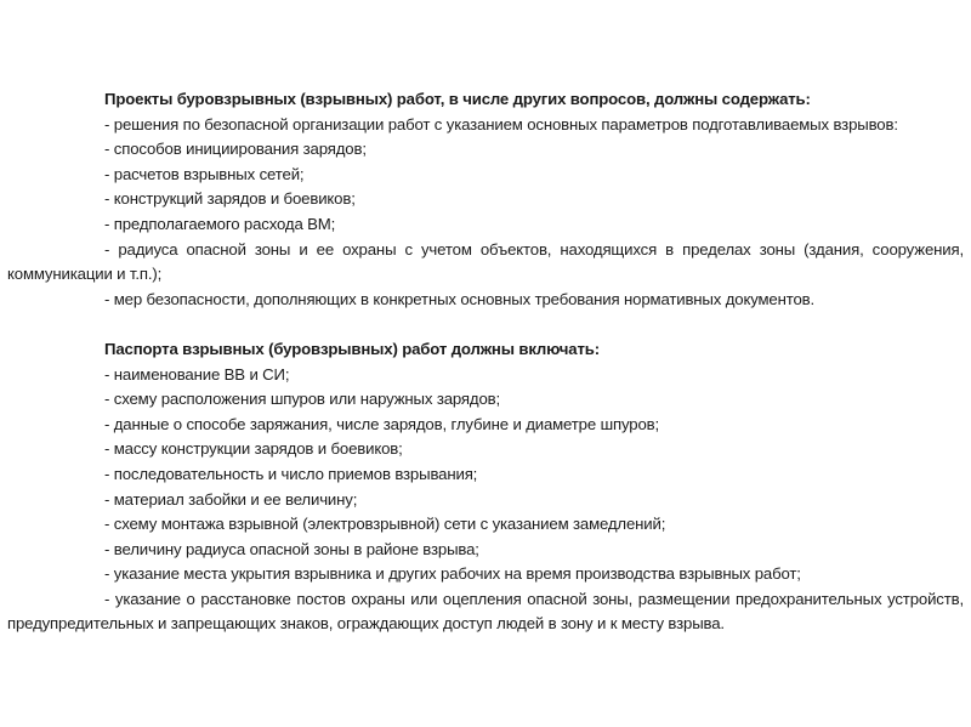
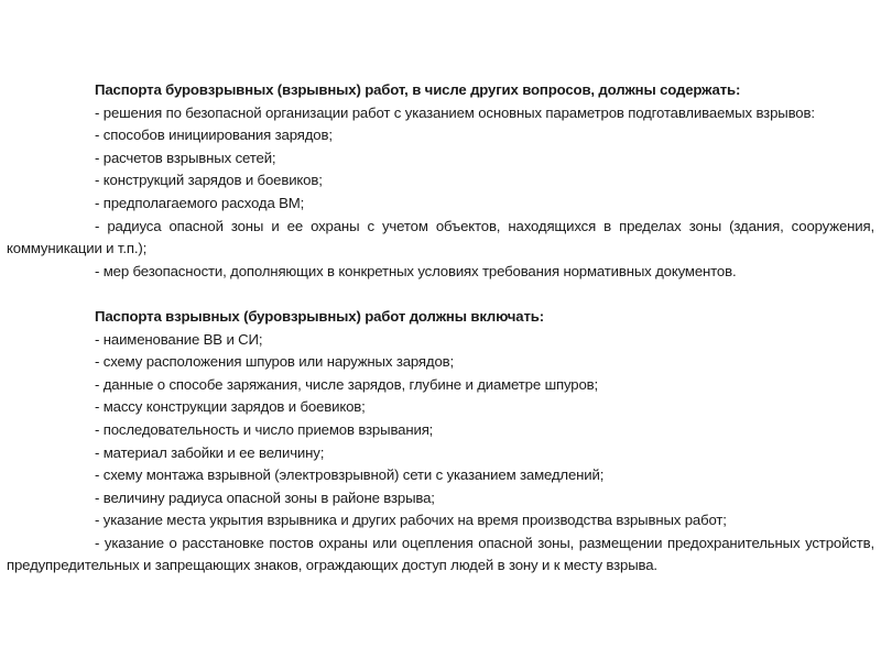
- Проекты буровзрывных (взрывных) работ, в числе других вопросов, должны содержать:
+ Паспорта буровзрывных (взрывных) работ, в числе других вопросов, должны содержать:
  - решения по безопасной организации работ с указанием основных параметров подготавливаемых взрывов:
  - способов инициирования зарядов;
  - расчетов взрывных сетей;
  - конструкций зарядов и боевиков;
  - предполагаемого расхода ВМ;
  - радиуса опасной зоны и ее охраны с учетом объектов, находящихся в пределах зоны (здания, сооружения, коммуникации и т.п.);
- - мер безопасности, дополняющих в конкретных основных требования нормативных документов.
+ - мер безопасности, дополняющих в конкретных условиях требования нормативных документов.
  Паспорта взрывных (буровзрывных) работ должны включать:
  - наименование ВВ и СИ;
  - схему расположения шпуров или наружных зарядов;
  - данные о способе заряжания, числе зарядов, глубине и диаметре шпуров;
  - массу конструкции зарядов и боевиков;
  - последовательность и число приемов взрывания;
  - материал забойки и ее величину;
  - схему монтажа взрывной (электровзрывной) сети с указанием замедлений;
  - величину радиуса опасной зоны в районе взрыва;
  - указание места укрытия взрывника и других рабочих на время производства взрывных работ;
  - указание о расстановке постов охраны или оцепления опасной зоны, размещении предохранительных устройств, предупредительных и запрещающих знаков, ограждающих доступ людей в зону и к месту взрыва.
